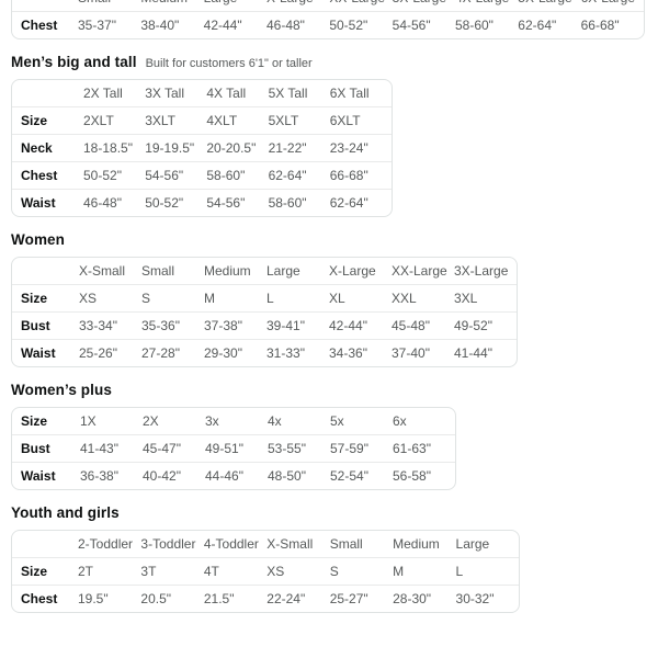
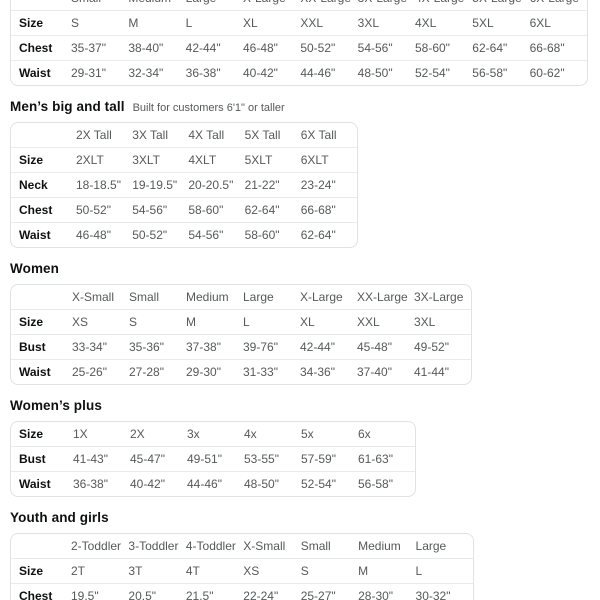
+ Size	S	M	L	XL	XXL	3XL	4XL	5XL	6XL
  Chest	35-37"	38-40"	42-44"	46-48"	50-52"	54-56"	58-60"	62-64"	66-68"
+ Waist	29-31"	32-34"	36-38"	40-42"	44-46"	48-50"	52-54"	56-58"	60-62"
  Men’s big and tall
  Built for customers 6'1" or taller
  	2X Tall	3X Tall	4X Tall	5X Tall	6X Tall
  Size	2XLT	3XLT	4XLT	5XLT	6XLT
  Neck	18-18.5"	19-19.5"	20-20.5"	21-22"	23-24"
  Chest	50-52"	54-56"	58-60"	62-64"	66-68"
  Waist	46-48"	50-52"	54-56"	58-60"	62-64"
  Women
  	X-Small	Small	Medium	Large	X-Large	XX-Large	3X-Large
  Size	XS	S	M	L	XL	XXL	3XL
- Bust	33-34"	35-36"	37-38"	39-41"	42-44"	45-48"	49-52"
+ Bust	33-34"	35-36"	37-38"	39-76"	42-44"	45-48"	49-52"
  Waist	25-26"	27-28"	29-30"	31-33"	34-36"	37-40"	41-44"
  Women’s plus
  Size	1X	2X	3x	4x	5x	6x
  Bust	41-43"	45-47"	49-51"	53-55"	57-59"	61-63"
  Waist	36-38"	40-42"	44-46"	48-50"	52-54"	56-58"
  Youth and girls
  	2-Toddler	3-Toddler	4-Toddler	X-Small	Small	Medium	Large
  Size	2T	3T	4T	XS	S	M	L
  Chest	19.5"	20.5"	21.5"	22-24"	25-27"	28-30"	30-32"
